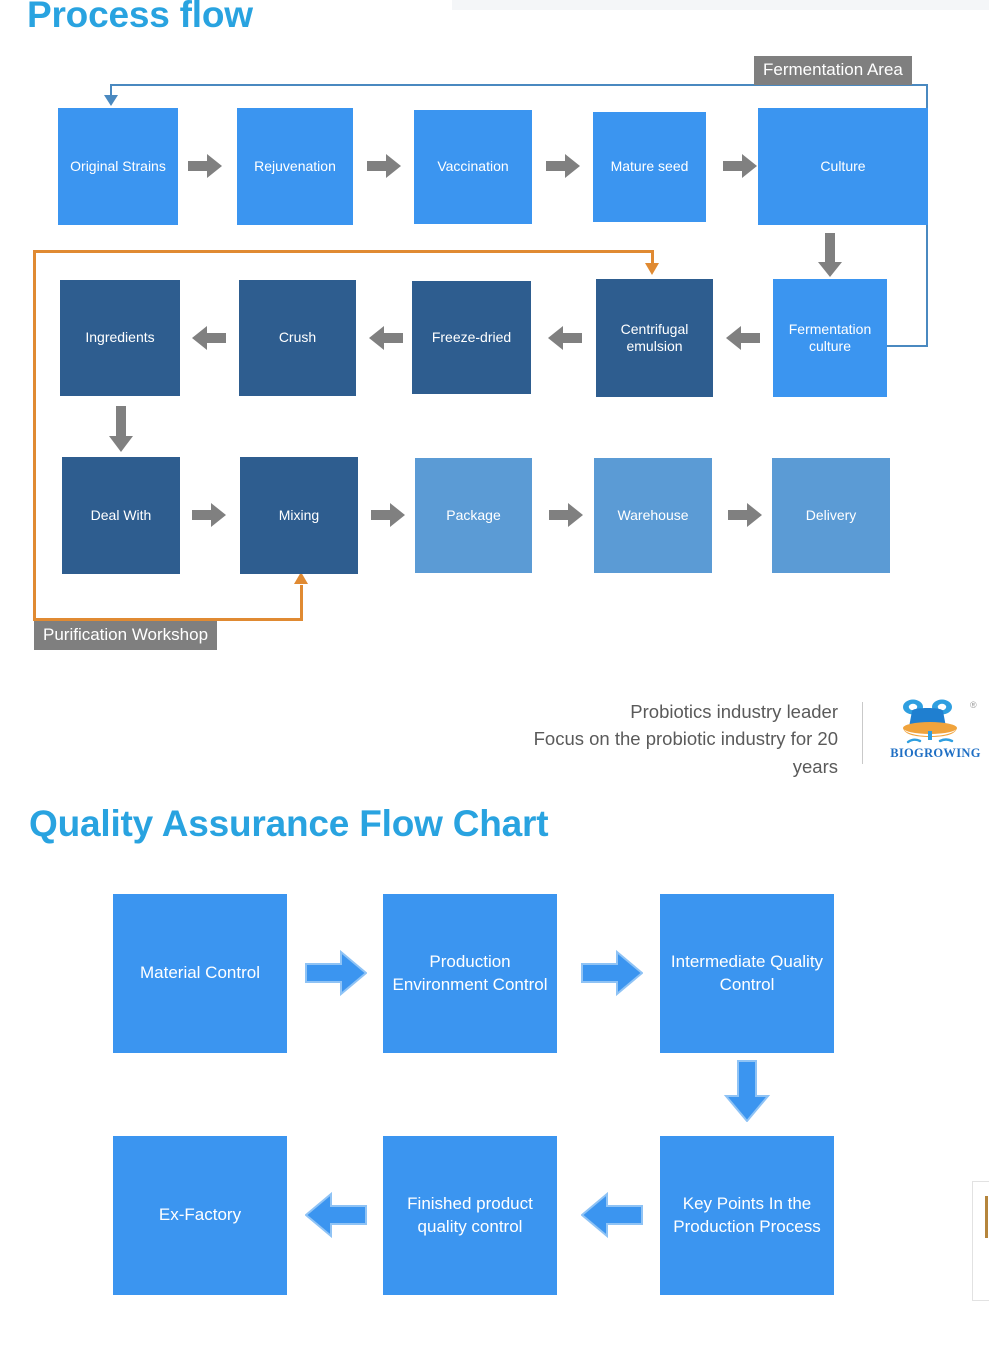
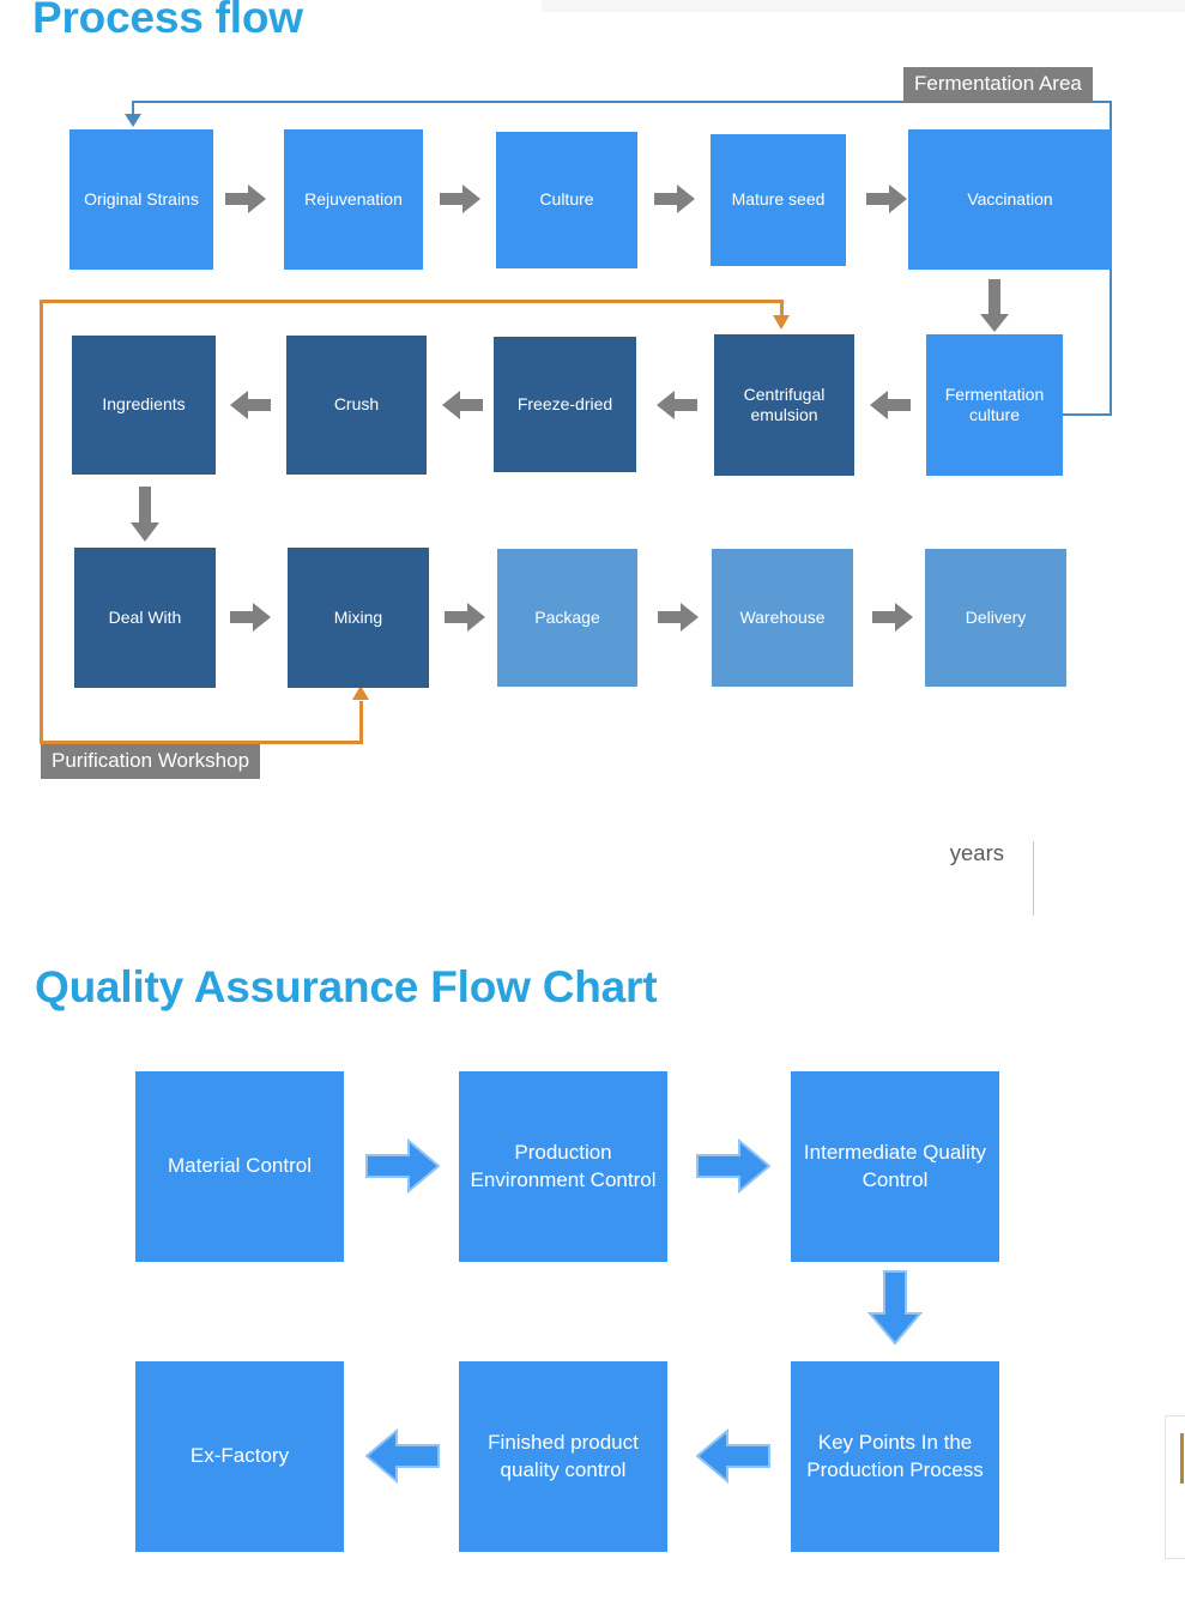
  Process flow
  Fermentation Area
  Original Strains
  Rejuvenation
- Vaccination
+ Culture
  Mature seed
- Culture
+ Vaccination
  Ingredients
  Crush
  Freeze-dried
  Centrifugal emulsion
  Fermentation culture
  Deal With
  Mixing
  Package
  Warehouse
  Delivery
  Purification Workshop
- Probiotics industry leader
- Focus on the probiotic industry for 20
  years
- ®
- BIOGROWING
  Quality Assurance Flow Chart
  Material Control
  Production Environment Control
  Intermediate Quality Control
  Ex-Factory
  Finished product quality control
  Key Points In the Production Process
